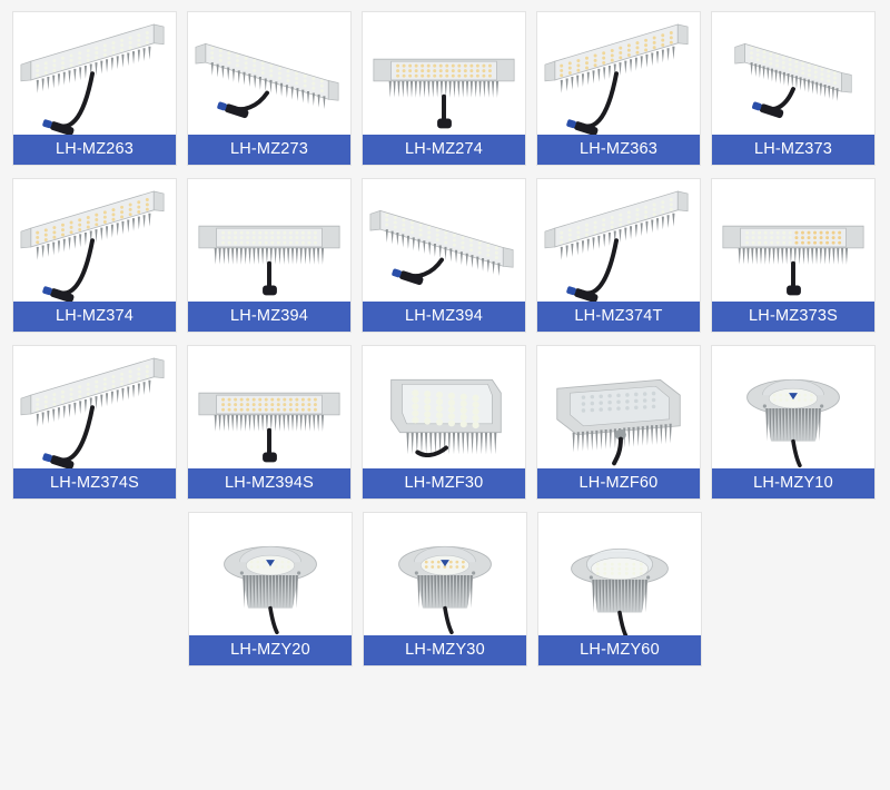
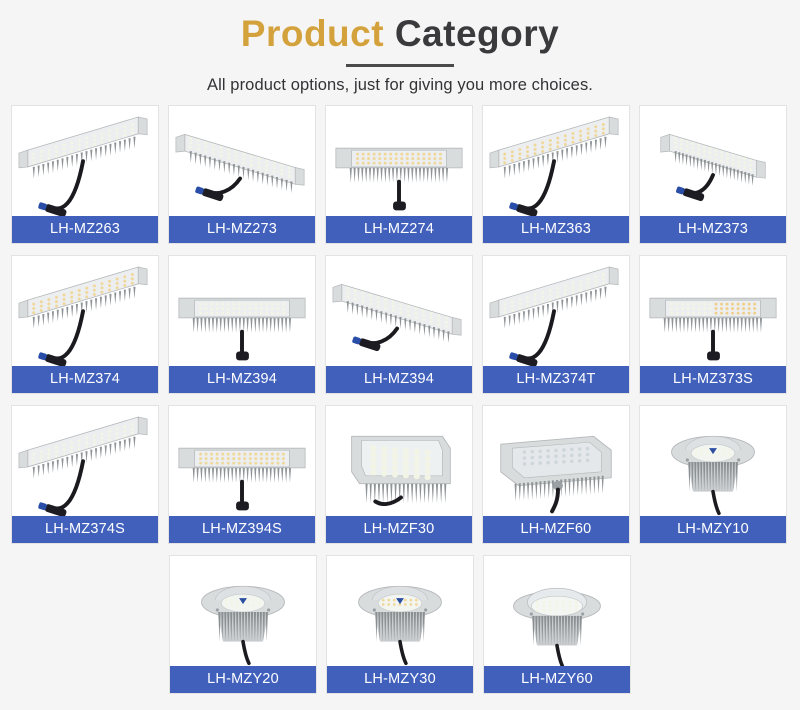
+ Product Category
+ All product options, just for giving you more choices.
  LH-MZ263
  LH-MZ273
  LH-MZ274
  LH-MZ363
  LH-MZ373
  LH-MZ374
  LH-MZ394
  LH-MZ394
  LH-MZ374T
  LH-MZ373S
  LH-MZ374S
  LH-MZ394S
  LH-MZF30
  LH-MZF60
  LH-MZY10
  LH-MZY20
  LH-MZY30
  LH-MZY60
